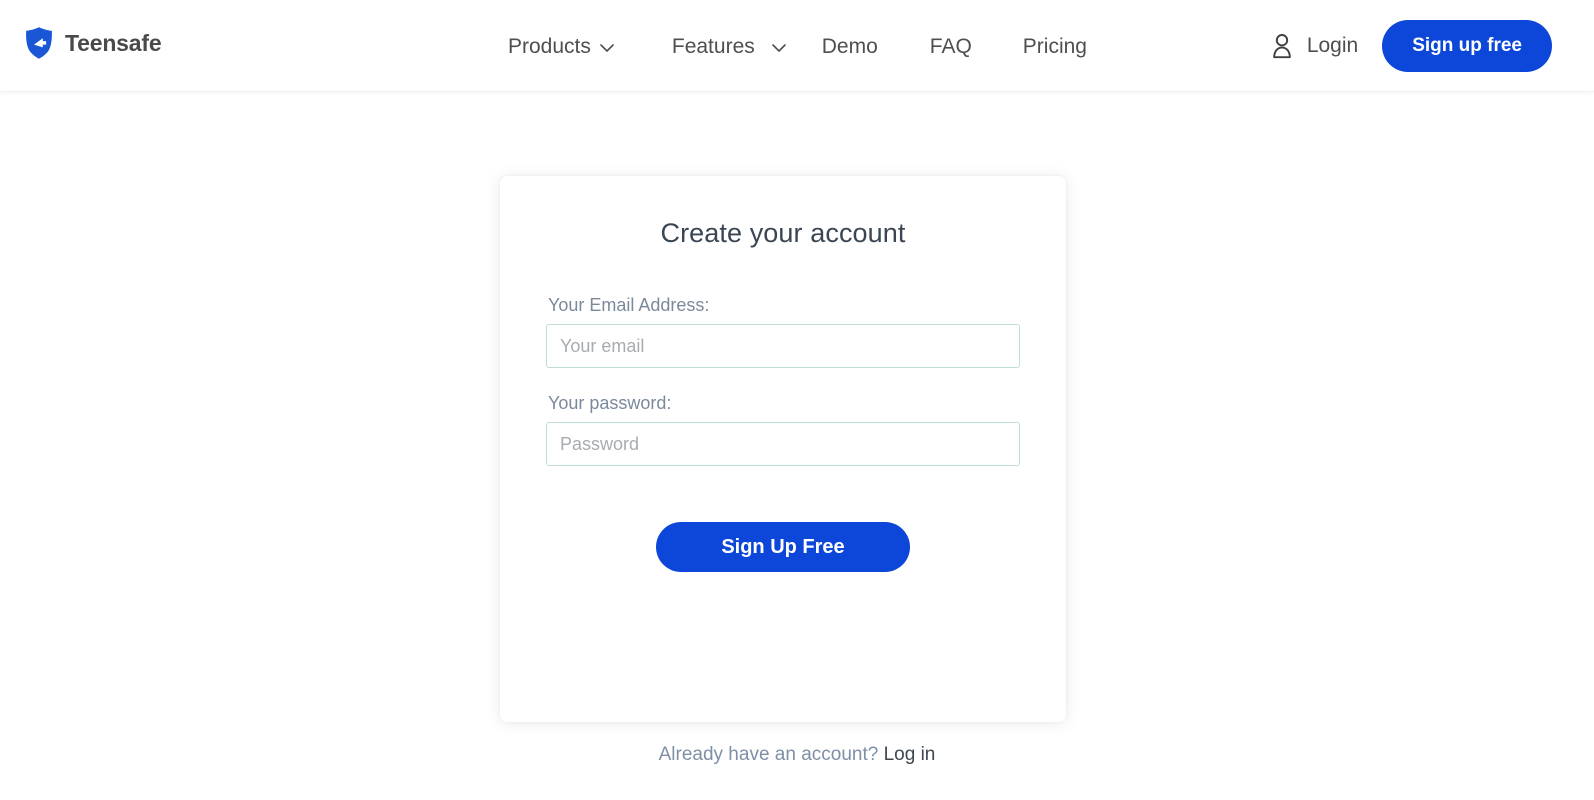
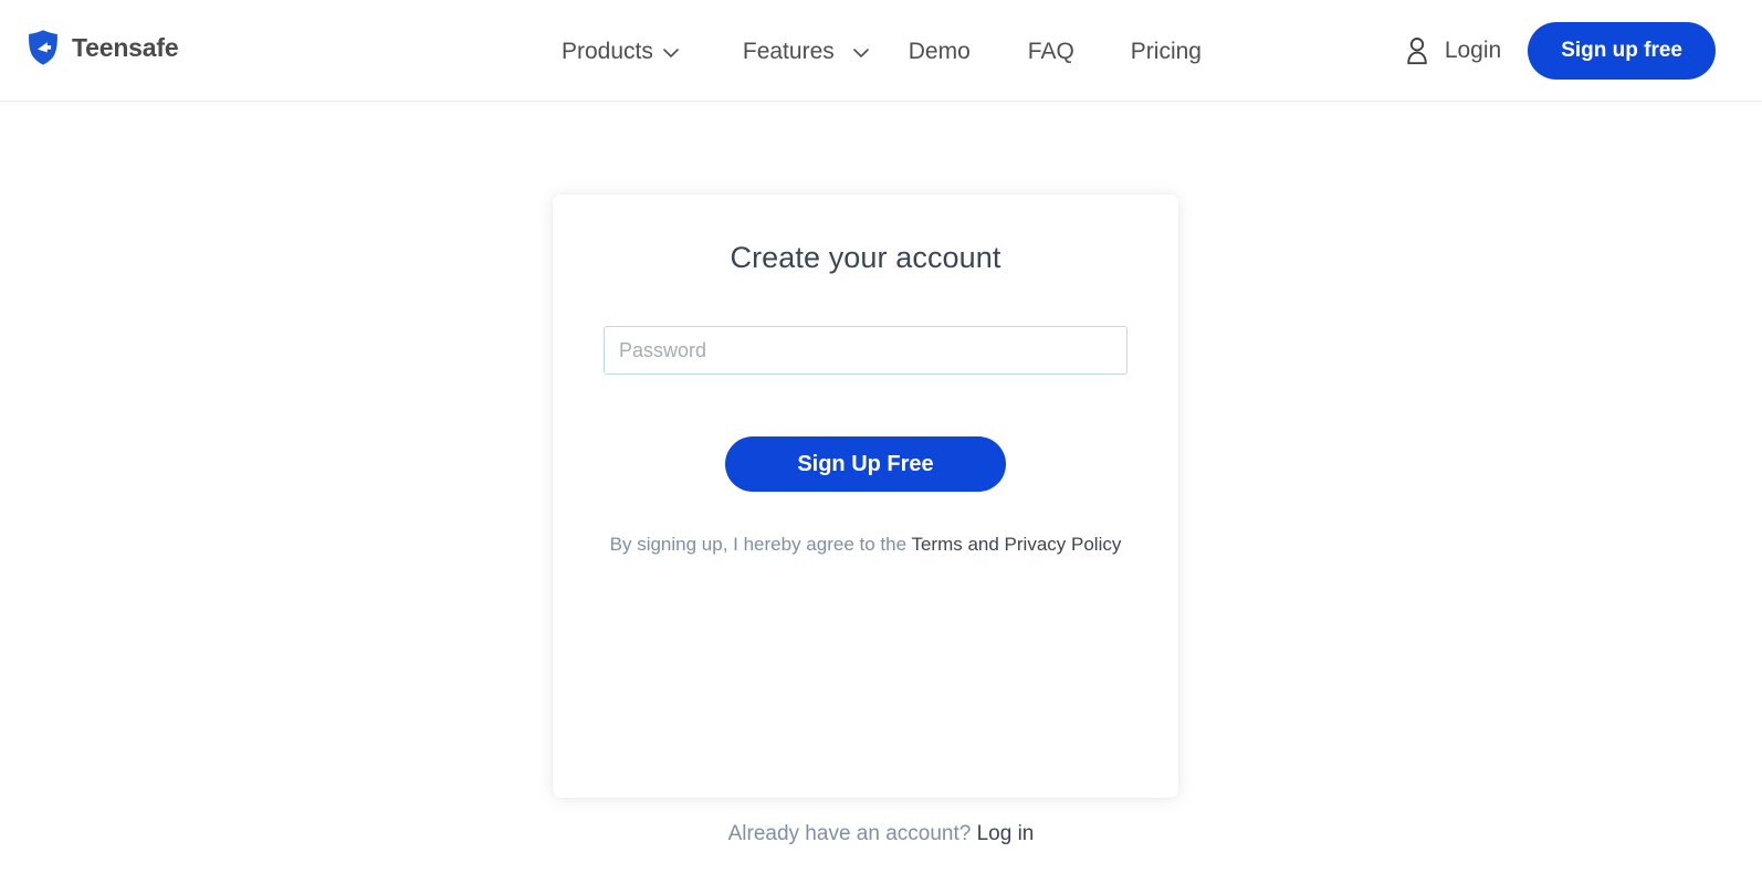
  Teensafe
  Products
  Features
  Demo
  FAQ
  Pricing
  Login
  Sign up free
  Create your account
- Your Email Address:
- Your email
- Your password:
  Password
  Sign Up Free
+ By signing up, I hereby agree to the Terms and Privacy Policy
  Already have an account? Log in
